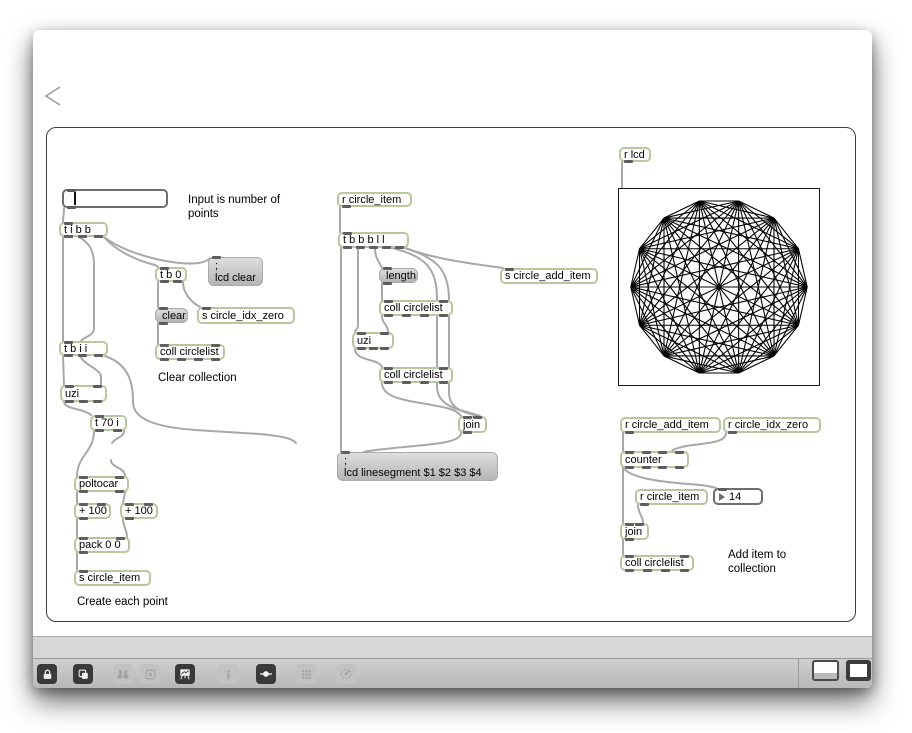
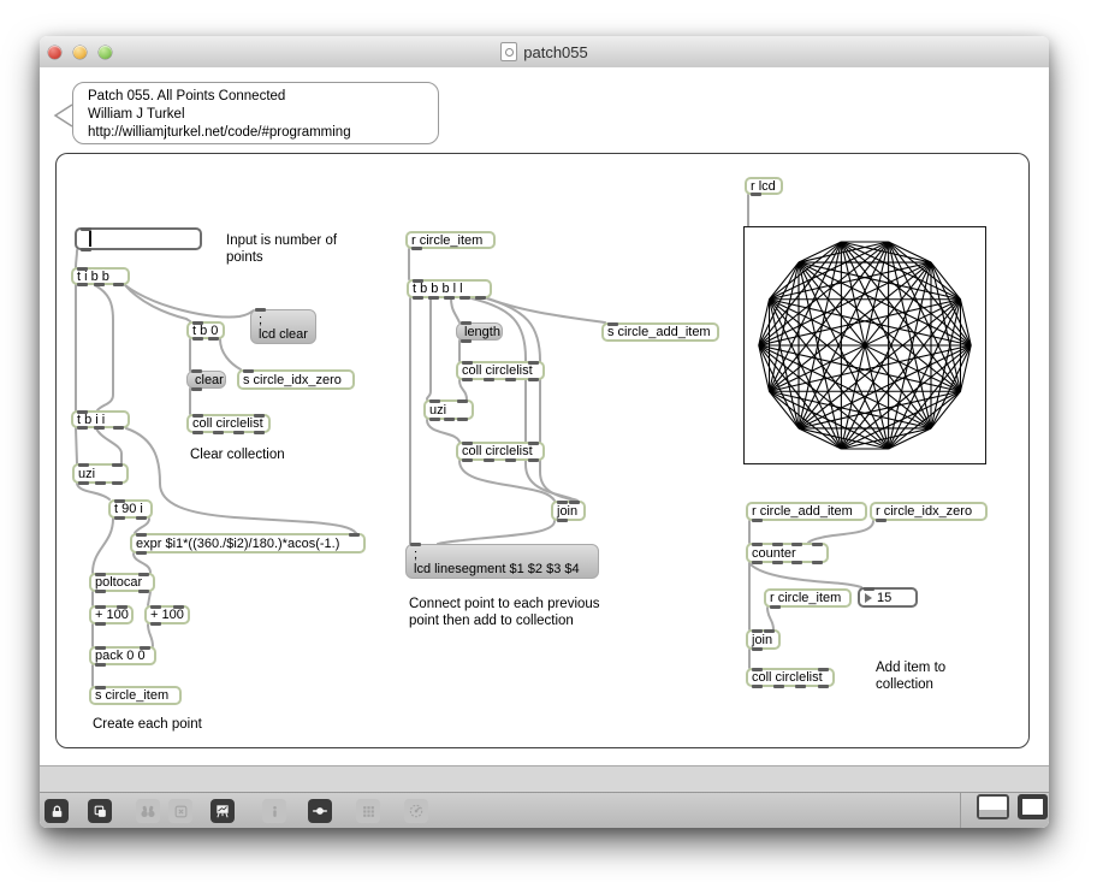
+ patch055
+ Patch 055. All Points Connected
+ William J Turkel
+ http://williamjturkel.net/code/#programming
  Input is number of
  points
  t i b b
  t b 0
  ;
  lcd clear
  clear
  s circle_idx_zero
  coll circlelist
  Clear collection
  t b i i
  uzi
- t 70 i
+ t 90 i
+ expr $i1*((360./$i2)/180.)*acos(-1.)
  poltocar
  + 100
  + 100
  pack 0 0
  s circle_item
  Create each point
  r circle_item
  t b b b l l
  length
  coll circlelist
  uzi
  coll circlelist
  join
  s circle_add_item
  ;
  lcd linesegment $1 $2 $3 $4
+ Connect point to each previous
+ point then add to collection
  r lcd
  r circle_add_item
  r circle_idx_zero
  counter
  r circle_item
- 14
+ 15
  join
  coll circlelist
  Add item to
  collection
